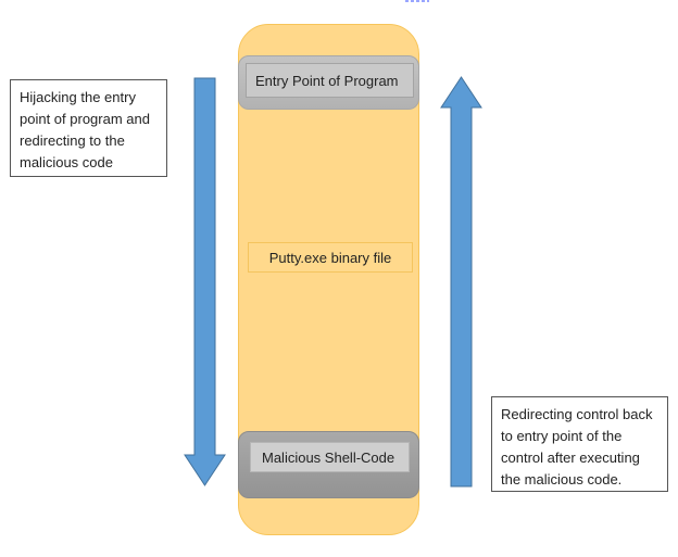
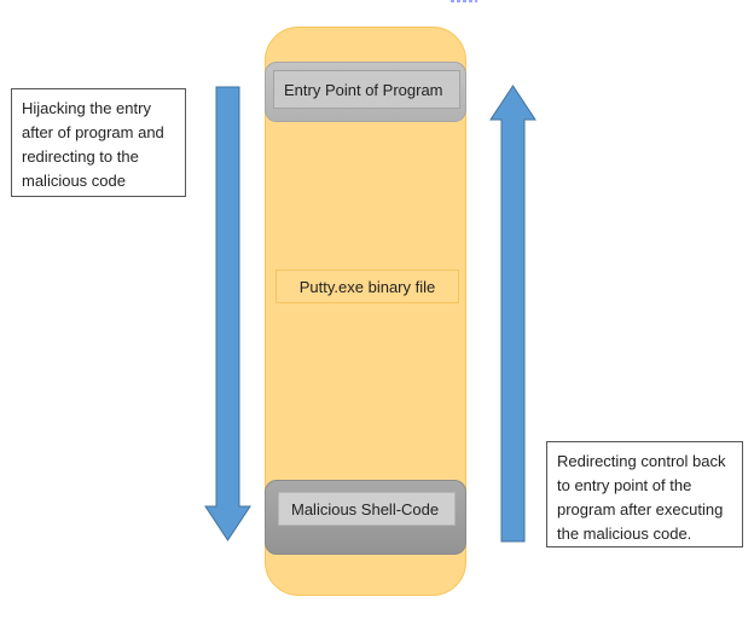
  Entry Point of Program
  Putty.exe binary file
  Malicious Shell-Code
- Hijacking the entry point of program and redirecting to the malicious code
+ Hijacking the entry after of program and redirecting to the malicious code
- Redirecting control back to entry point of the control after executing the malicious code.
+ Redirecting control back to entry point of the program after executing the malicious code.
